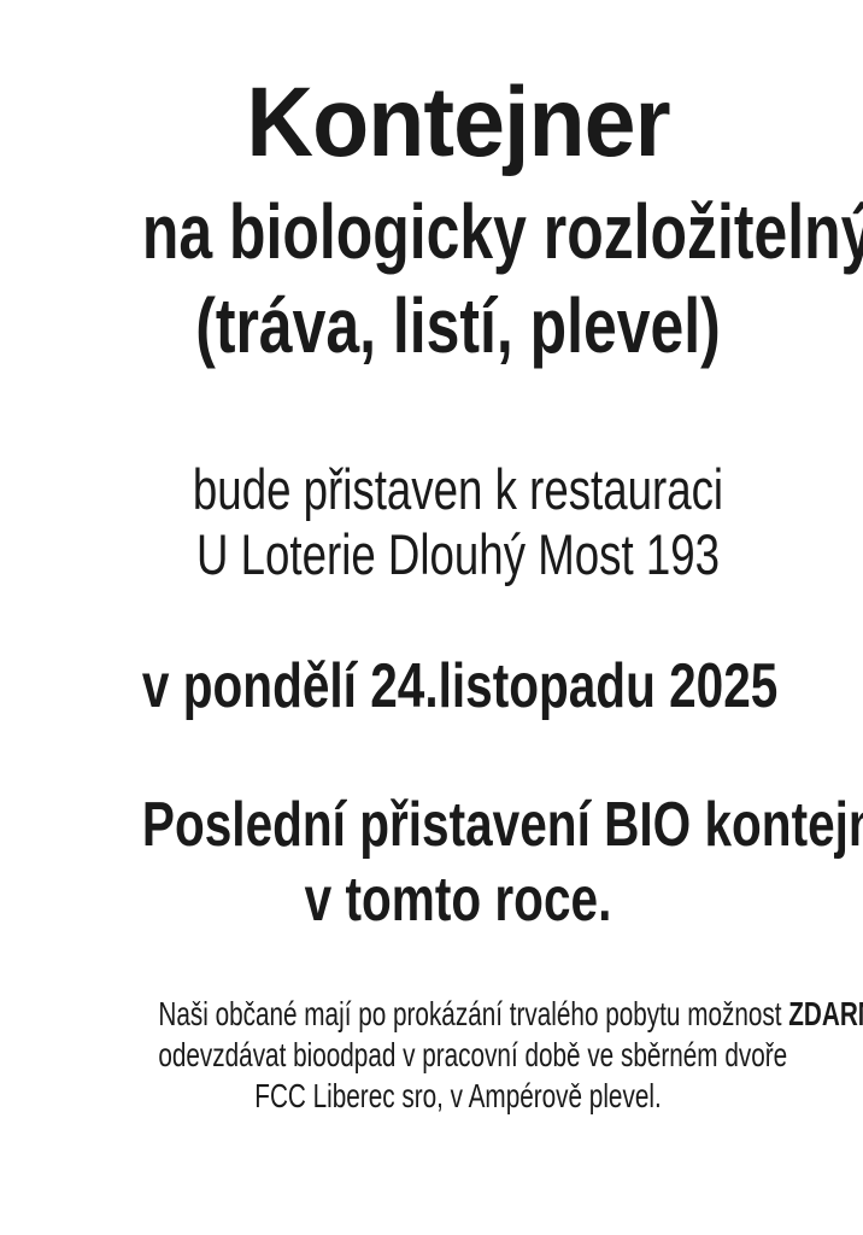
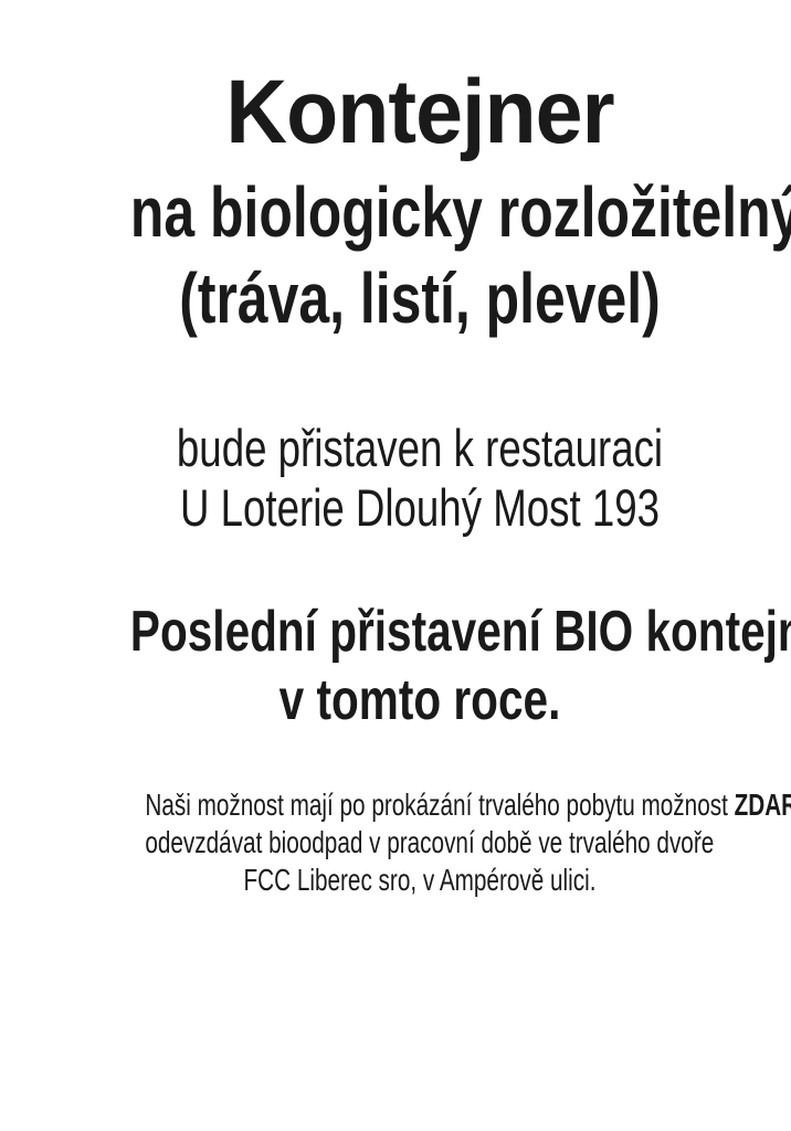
  Kontejner
  na biologicky rozložitelný
  (tráva, listí, plevel)
  bude přistaven k restauraci
  U Loterie Dlouhý Most 193
- v pondělí 24.listopadu 2025
  Poslední přistavení BIO kontej
  v tomto roce.
- Naši občané mají po prokázání trvalého pobytu možnost ZDAR
+ Naši možnost mají po prokázání trvalého pobytu možnost ZDAR
- odevzdávat bioodpad v pracovní době ve sběrném dvoře
+ odevzdávat bioodpad v pracovní době ve trvalého dvoře
- FCC Liberec sro, v Ampérově plevel.
+ FCC Liberec sro, v Ampérově ulici.
